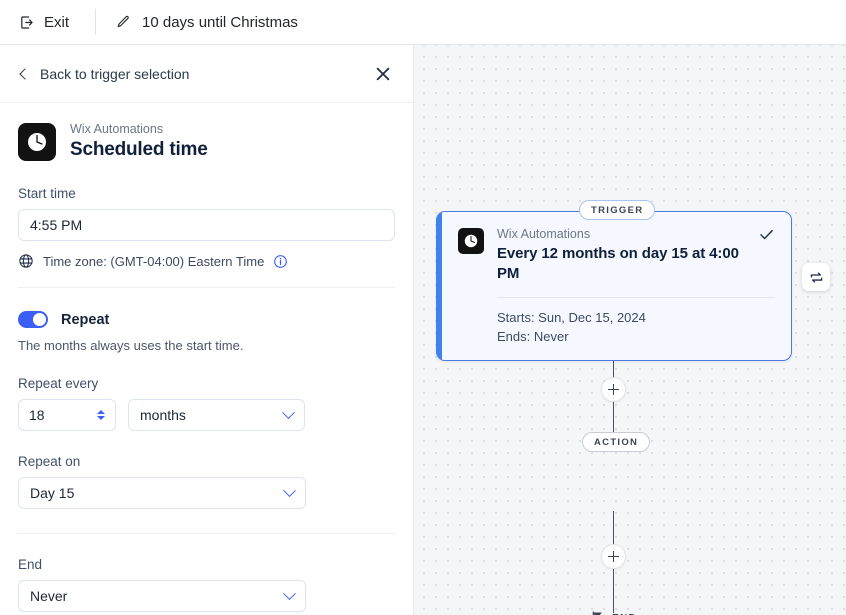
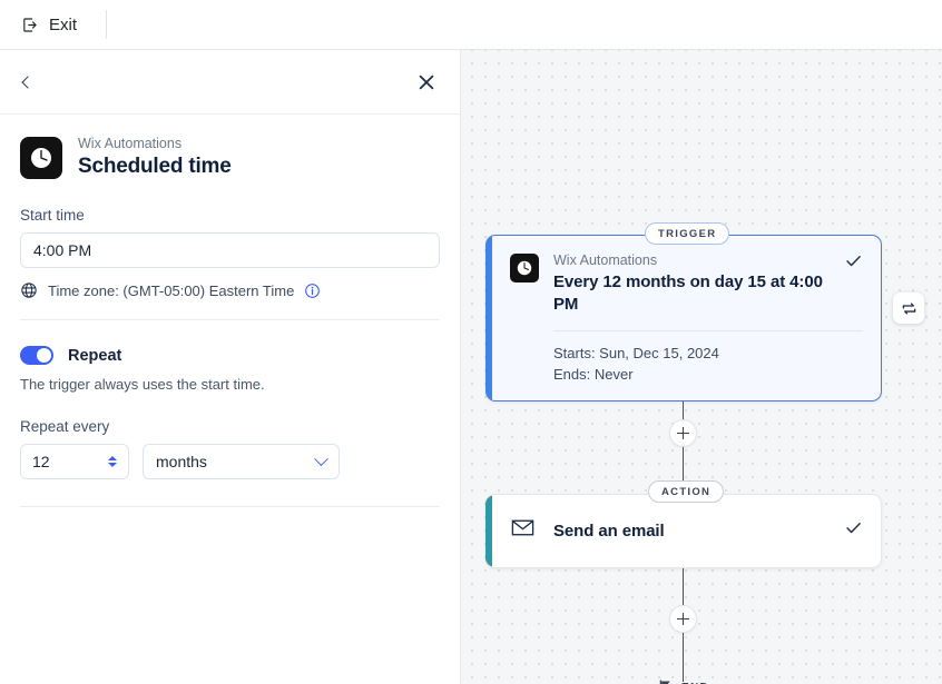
  Exit
- 10 days until Christmas
- Back to trigger selection
  Wix Automations
  Scheduled time
  Start time
- 4:55 PM
+ 4:00 PM
- Time zone: (GMT-04:00) Eastern Time
+ Time zone: (GMT-05:00) Eastern Time
  Repeat
- The months always uses the start time.
+ The trigger always uses the start time.
  Repeat every
- 18
+ 12
  months
- Repeat on
- Day 15
- End
- Never
  TRIGGER
  Wix Automations
  Every 12 months on day 15 at 4:00 PM
  Starts: Sun, Dec 15, 2024
  Ends: Never
  ACTION
+ Send an email
